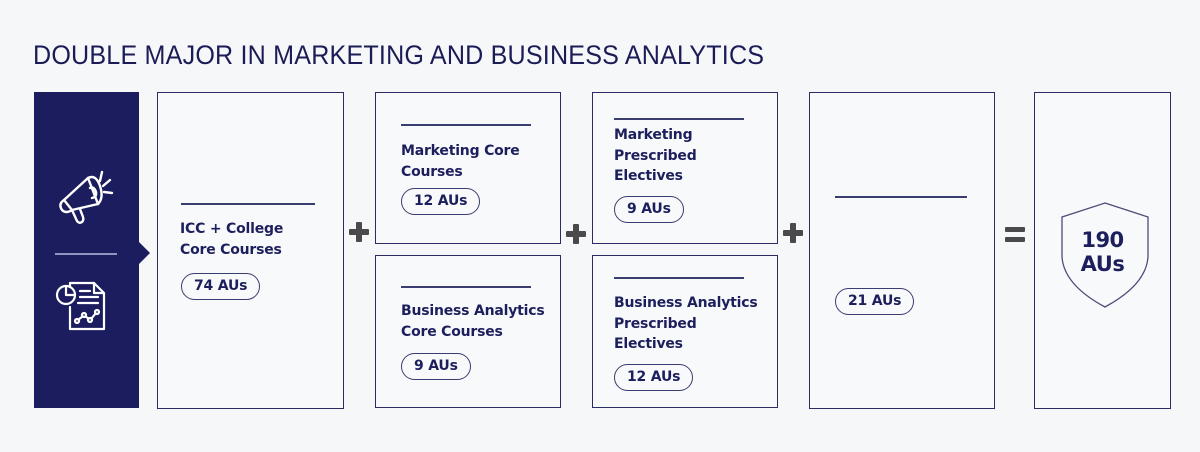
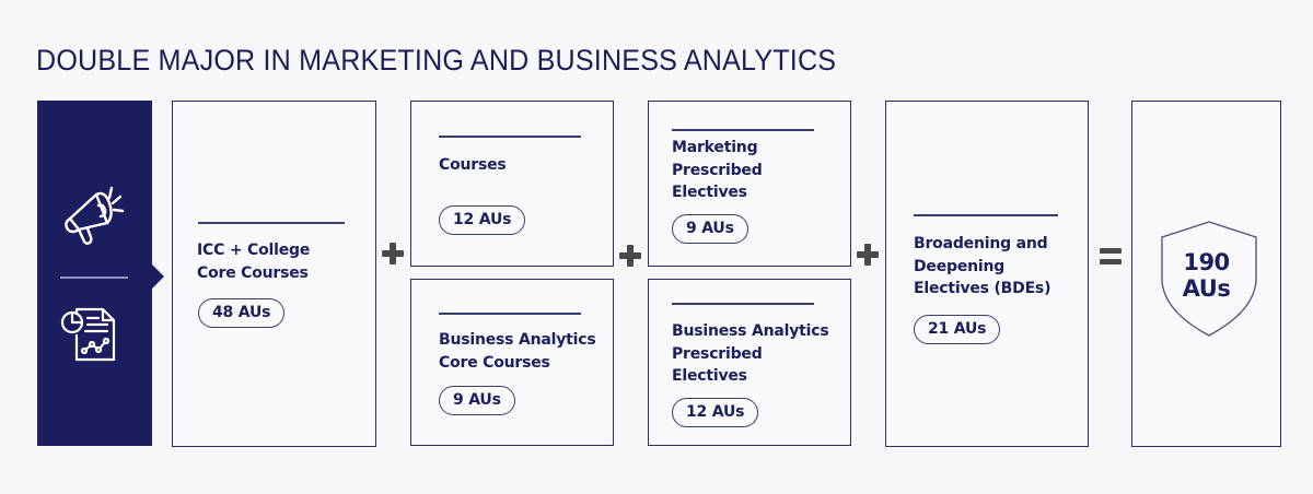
  DOUBLE MAJOR IN MARKETING AND BUSINESS ANALYTICS
  ICC + College
  Core Courses
- 74 AUs
+ 48 AUs
- Marketing Core
  Courses
  12 AUs
  Business Analytics
  Core Courses
  9 AUs
  Marketing
  Prescribed
  Electives
  9 AUs
  Business Analytics
  Prescribed
  Electives
  12 AUs
+ Broadening and
+ Deepening
+ Electives (BDEs)
  21 AUs
  190
  AUs
